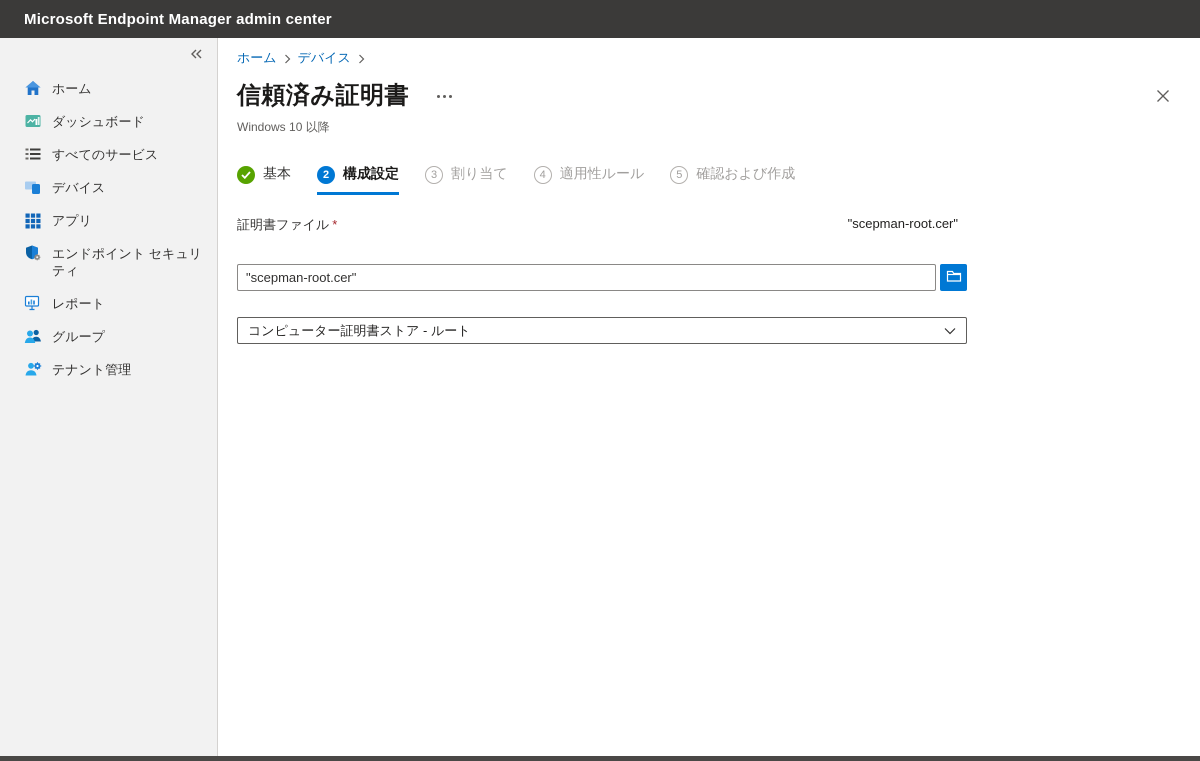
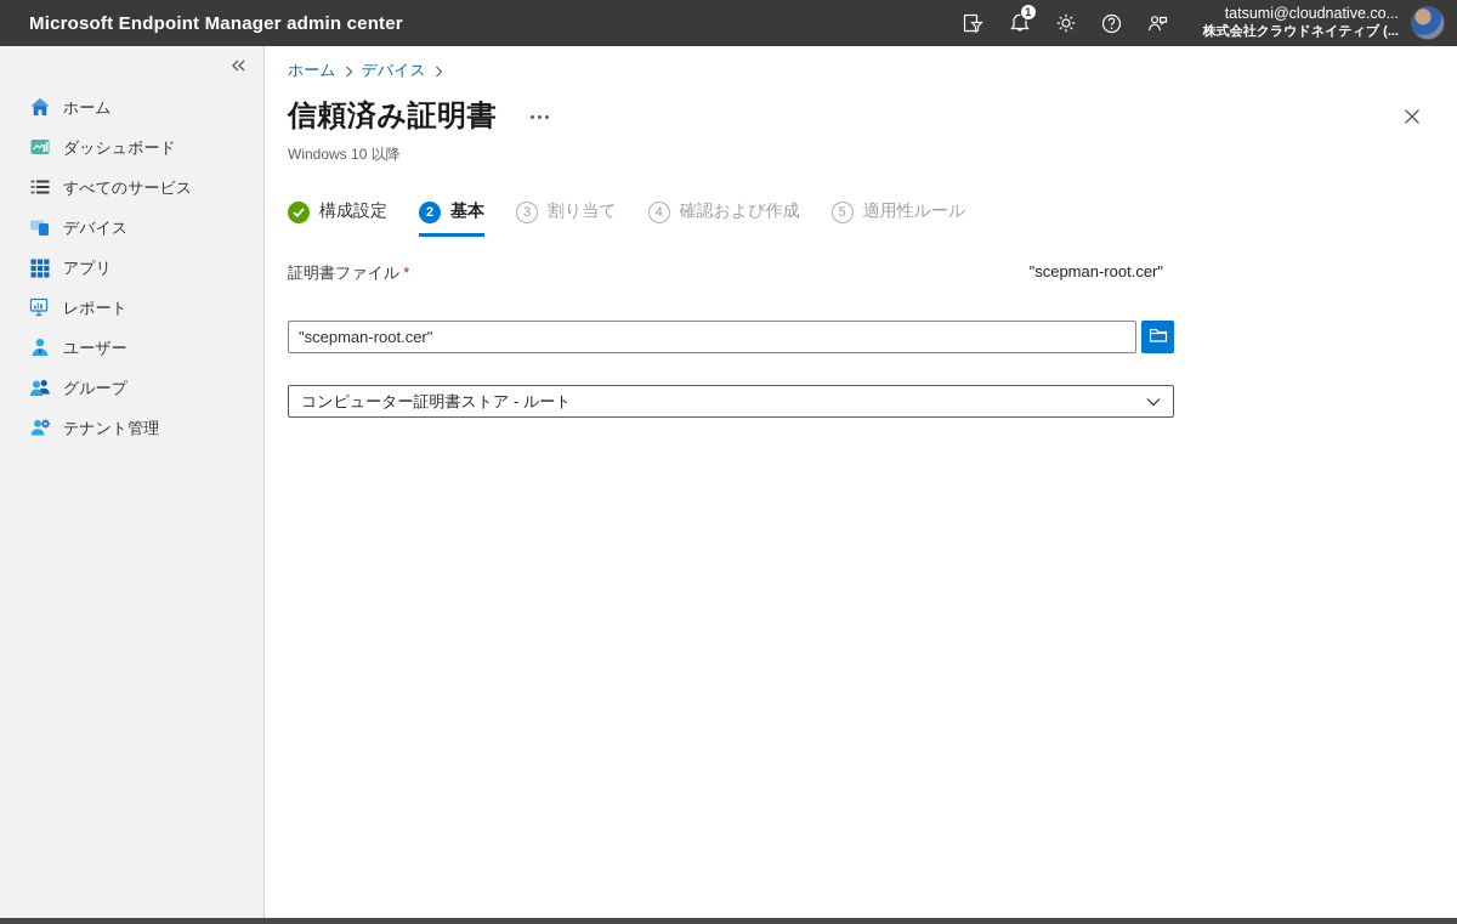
  Microsoft Endpoint Manager admin center
+ 1
+ tatsumi@cloudnative.co...
+ 株式会社クラウドネイティブ (...
  ホーム
  ダッシュボード
  すべてのサービス
  デバイス
  アプリ
- エンドポイント セキュリティ
  レポート
+ ユーザー
  グループ
  テナント管理
  ホーム
  デバイス
  信頼済み証明書
  Windows 10 以降
- 基本
+ 構成設定
  2
- 構成設定
+ 基本
  3
  割り当て
  4
- 適用性ルール
+ 確認および作成
  5
- 確認および作成
+ 適用性ルール
  証明書ファイル *
  "scepman-root.cer"
  "scepman-root.cer"
  コンピューター証明書ストア - ルート
